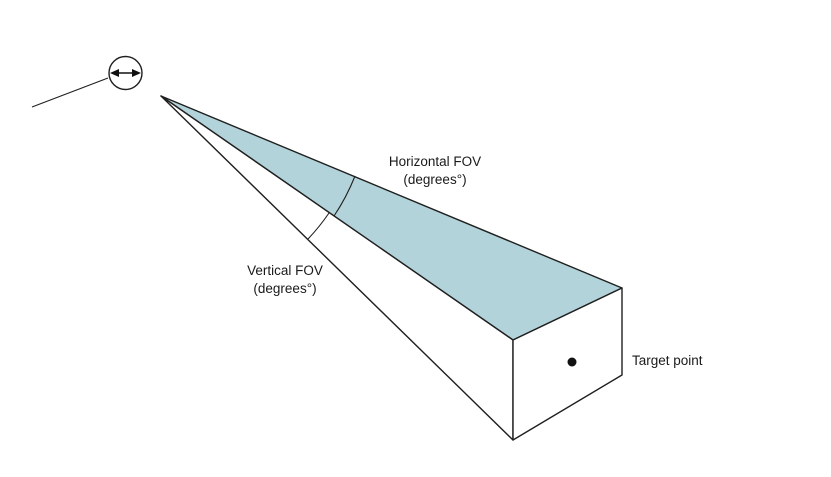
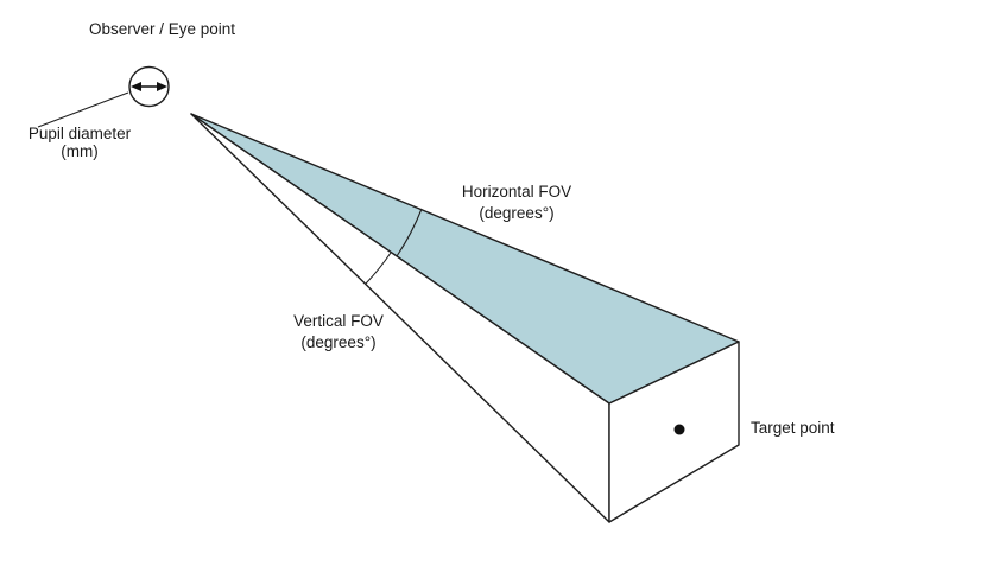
+ Observer / Eye point
+ Pupil diameter
+ (mm)
  Horizontal FOV
  (degrees°)
  Vertical FOV
  (degrees°)
  Target point
